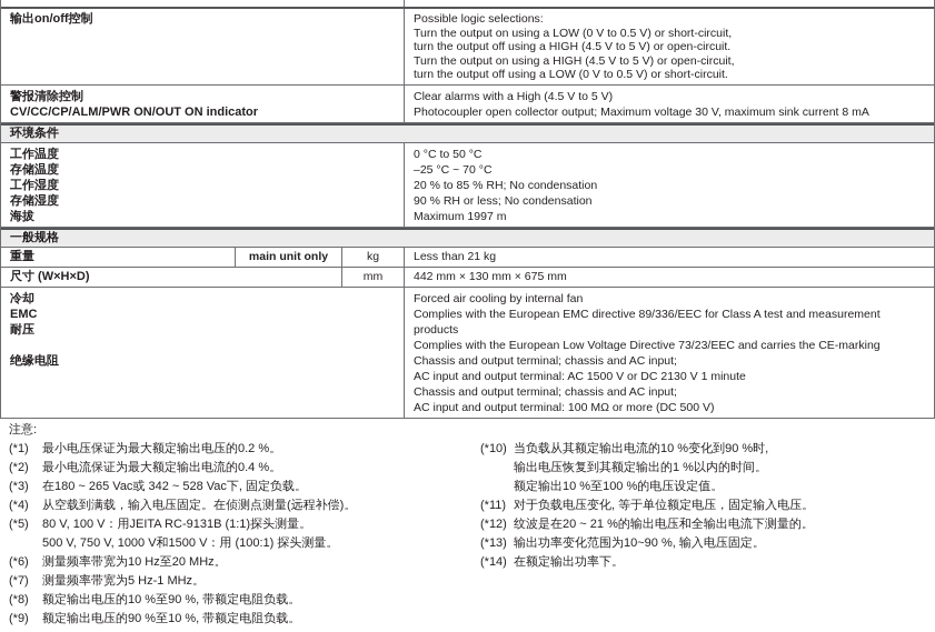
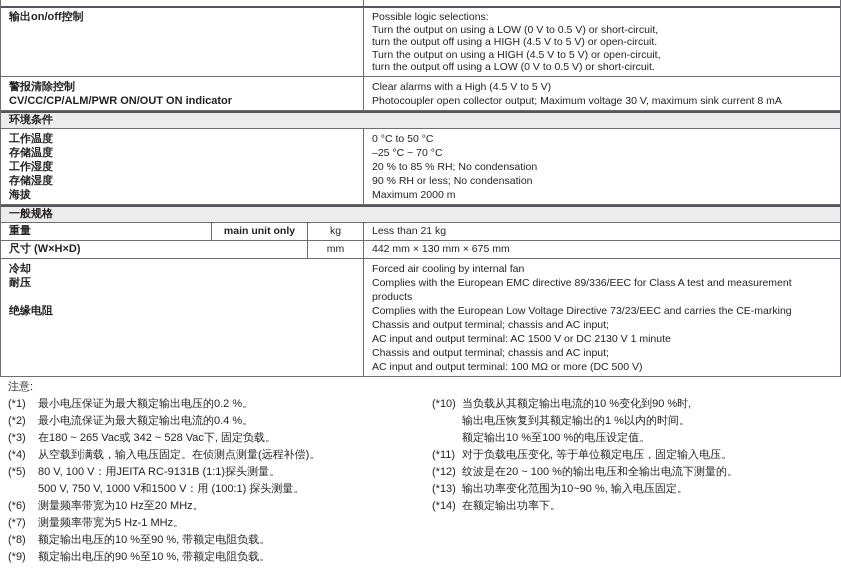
  输出on/off控制
  Possible logic selections:
  Turn the output on using a LOW (0 V to 0.5 V) or short-circuit,
  turn the output off using a HIGH (4.5 V to 5 V) or open-circuit.
  Turn the output on using a HIGH (4.5 V to 5 V) or open-circuit,
  turn the output off using a LOW (0 V to 0.5 V) or short-circuit.
  警报清除控制
  CV/CC/CP/ALM/PWR ON/OUT ON indicator
  Clear alarms with a High (4.5 V to 5 V)
  Photocoupler open collector output; Maximum voltage 30 V, maximum sink current 8 mA
  环境条件
  工作温度
  存储温度
  工作湿度
  存储湿度
  海拔
  0 °C to 50 °C
  –25 °C ~ 70 °C
  20 % to 85 % RH; No condensation
  90 % RH or less; No condensation
- Maximum 1997 m
+ Maximum 2000 m
  一般规格
  重量
  main unit only
  kg
  Less than 21 kg
  尺寸 (W×H×D)
  mm
  442 mm × 130 mm × 675 mm
  冷却
- EMC
  耐压
  绝缘电阻
  Forced air cooling by internal fan
  Complies with the European EMC directive 89/336/EEC for Class A test and measurement products
  Complies with the European Low Voltage Directive 73/23/EEC and carries the CE-marking
  Chassis and output terminal; chassis and AC input;
  AC input and output terminal: AC 1500 V or DC 2130 V 1 minute
  Chassis and output terminal; chassis and AC input;
  AC input and output terminal: 100 MΩ or more (DC 500 V)
  注意:
  (*1)
  最小电压保证为最大额定输出电压的0.2 %。
  (*2)
  最小电流保证为最大额定输出电流的0.4 %。
  (*3)
  在180 ~ 265 Vac或 342 ~ 528 Vac下, 固定负载。
  (*4)
  从空载到满载，输入电压固定。在侦测点测量(远程补偿)。
  (*5)
  80 V, 100 V：用JEITA RC-9131B (1:1)探头测量。
  500 V, 750 V, 1000 V和1500 V：用 (100:1) 探头测量。
  (*6)
  测量频率带宽为10 Hz至20 MHz。
  (*7)
  测量频率带宽为5 Hz-1 MHz。
  (*8)
  额定输出电压的10 %至90 %, 带额定电阻负载。
  (*9)
  额定输出电压的90 %至10 %, 带额定电阻负载。
  (*10)
  当负载从其额定输出电流的10 %变化到90 %时,
  输出电压恢复到其额定输出的1 %以内的时间。
  额定输出10 %至100 %的电压设定值。
  (*11)
  对于负载电压变化, 等于单位额定电压，固定输入电压。
  (*12)
- 纹波是在20 ~ 21 %的输出电压和全输出电流下测量的。
+ 纹波是在20 ~ 100 %的输出电压和全输出电流下测量的。
  (*13)
  输出功率变化范围为10~90 %, 输入电压固定。
  (*14)
  在额定输出功率下。
